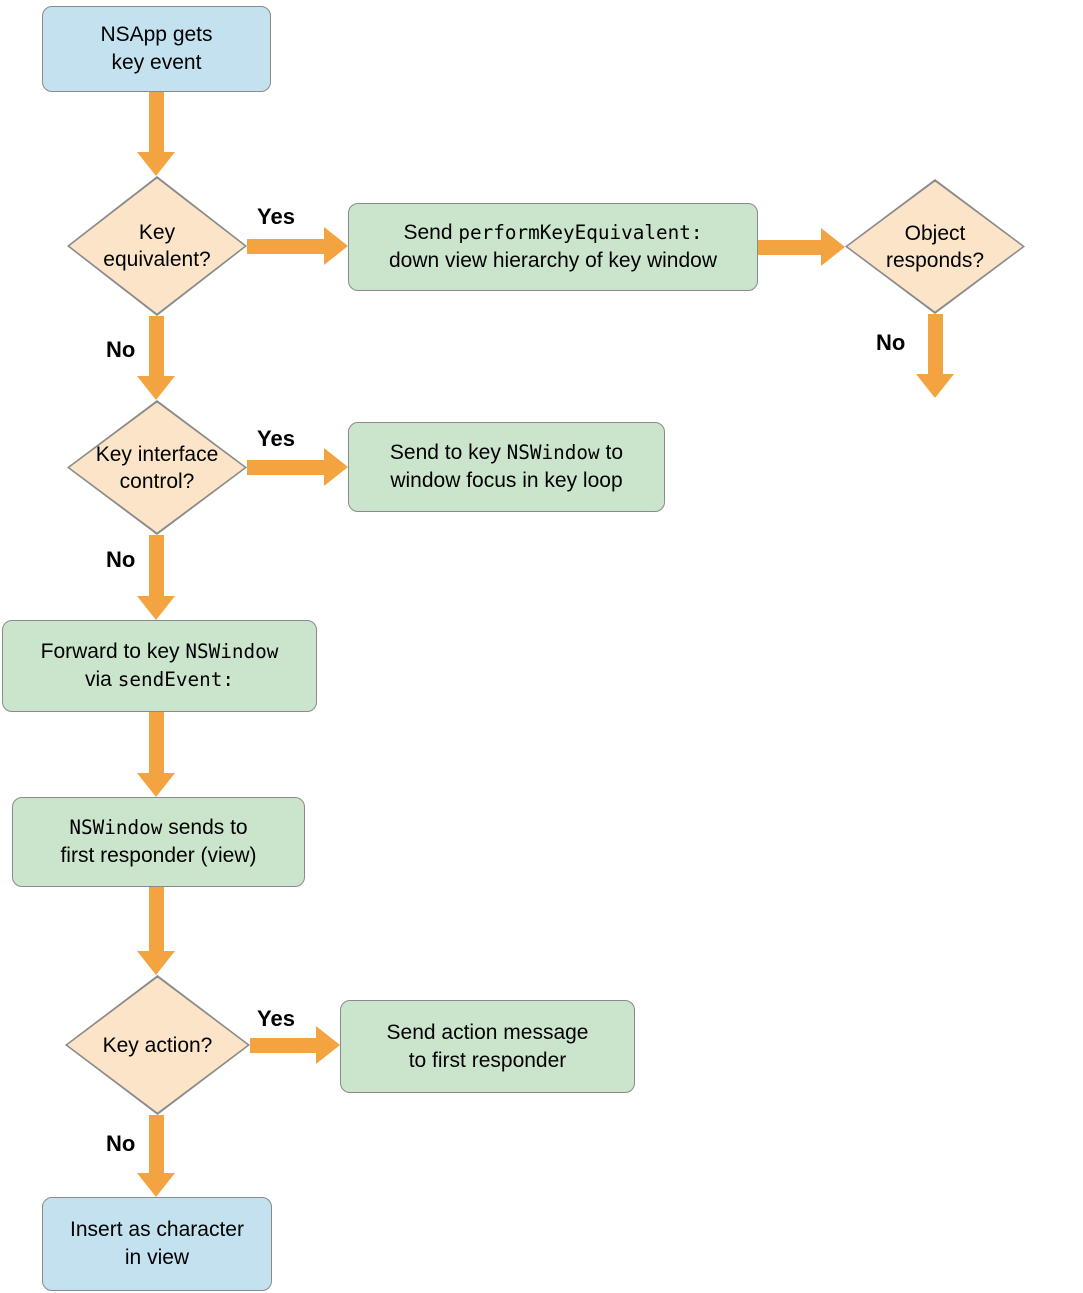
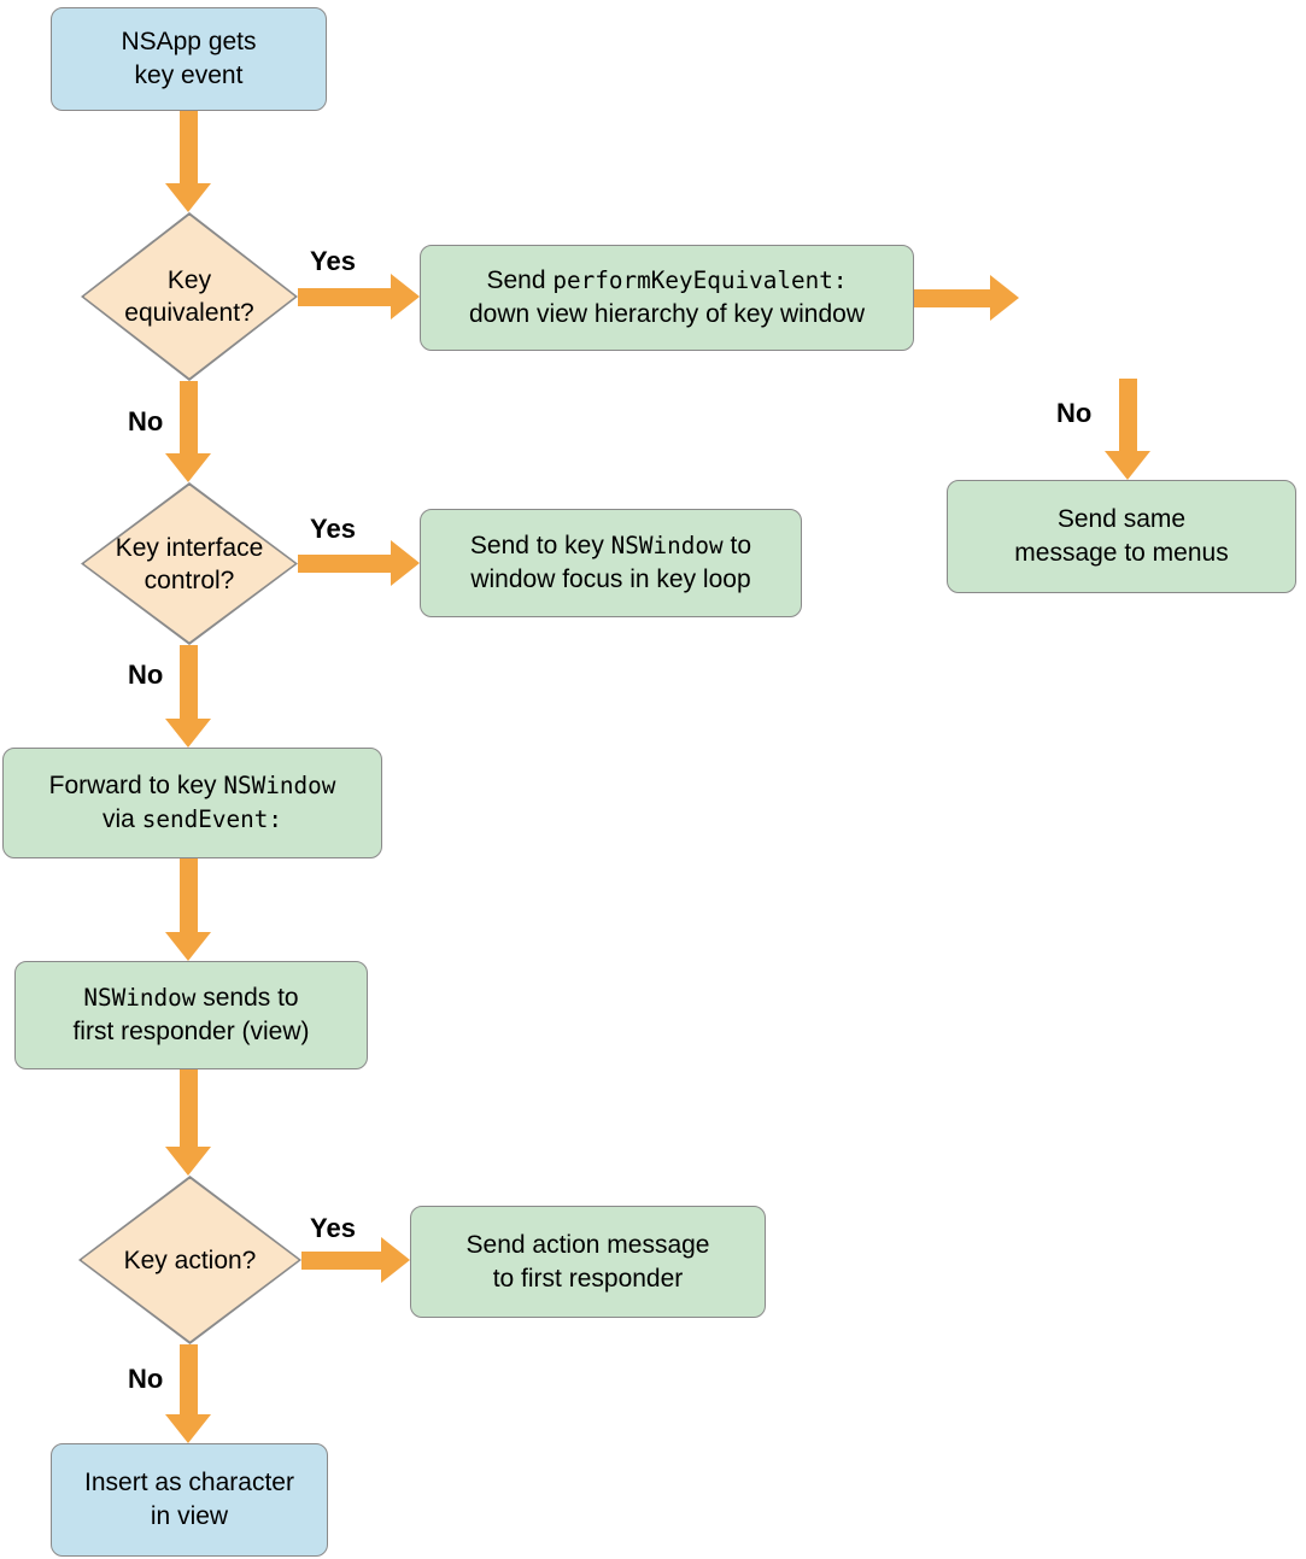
  NSApp gets
  key event
  Key
  equivalent?
  Yes
  Send performKeyEquivalent:
  down view hierarchy of key window
- Object
- responds?
  No
+ Send same
+ message to menus
  No
  Key interface
  control?
  Yes
  Send to key NSWindow to
  window focus in key loop
  No
  Forward to key NSWindow
  via sendEvent:
  NSWindow sends to
  first responder (view)
  Key action?
  Yes
  Send action message
  to first responder
  No
  Insert as character
  in view
